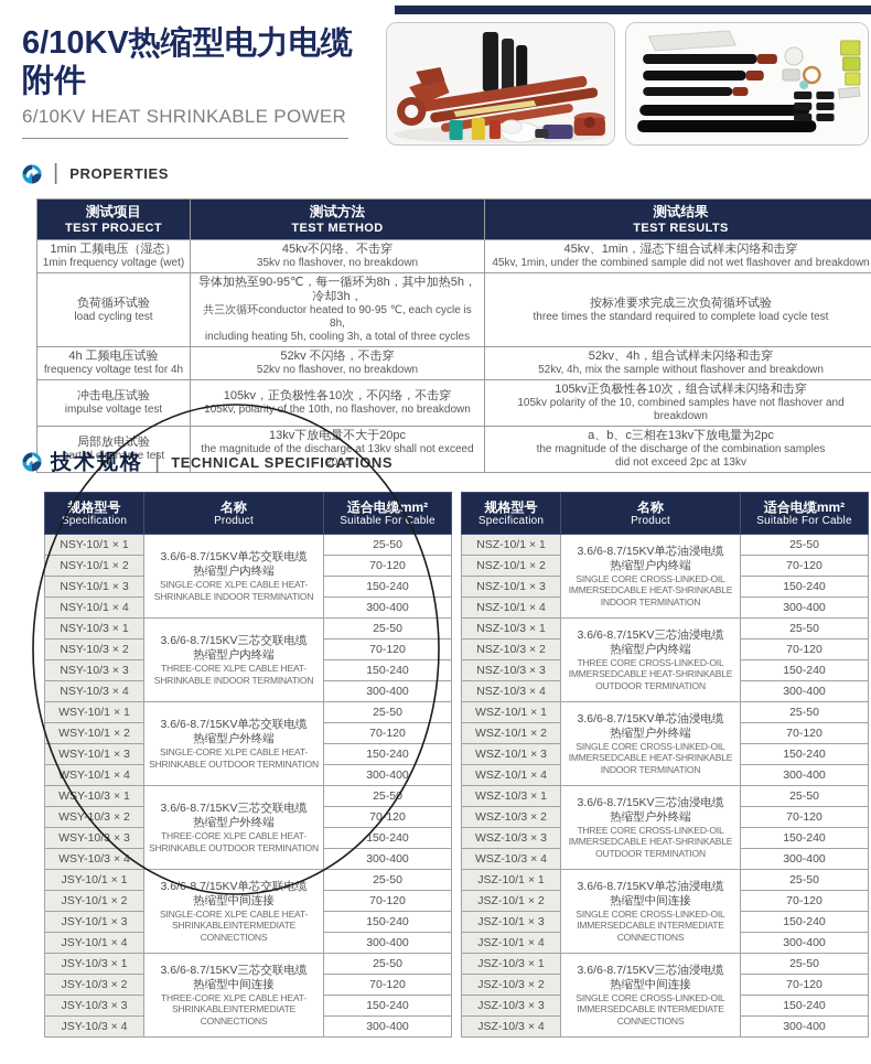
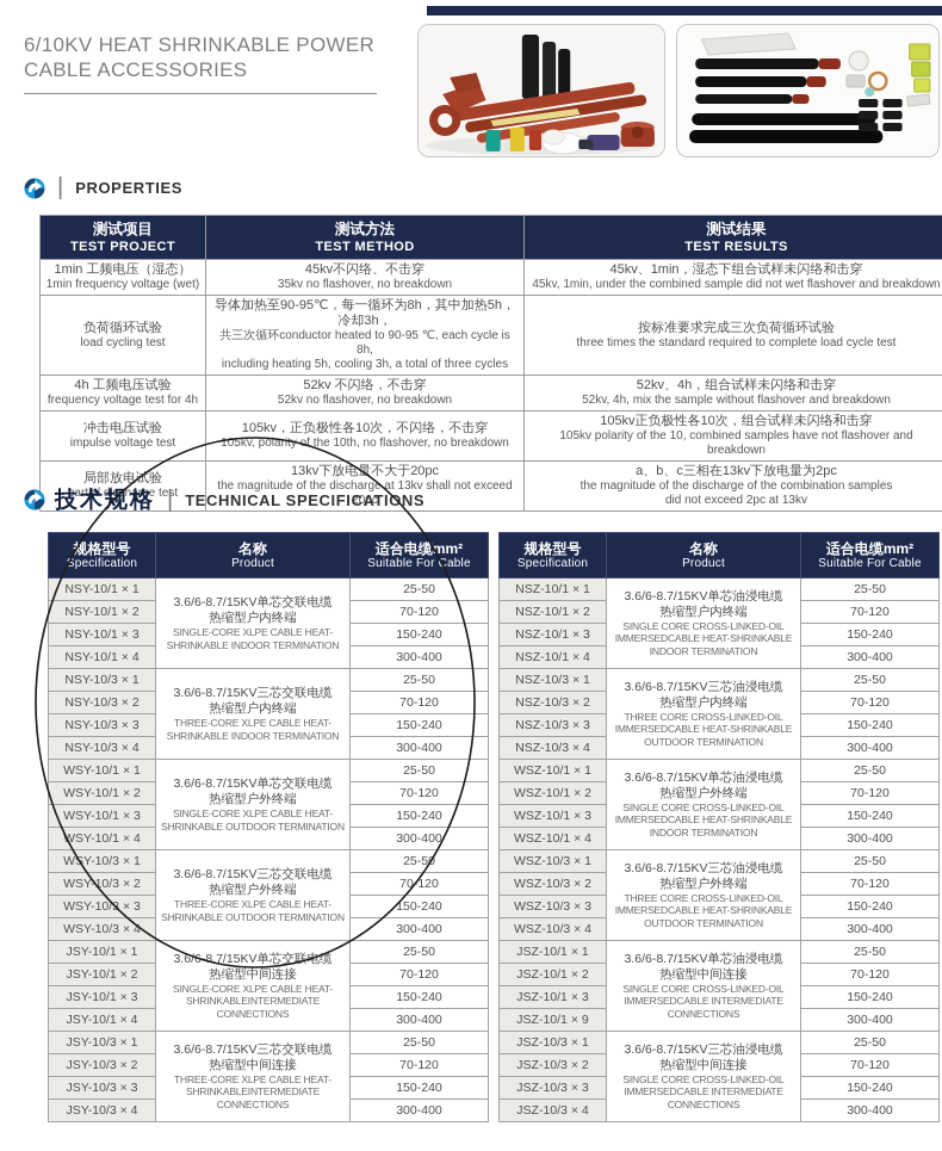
- 6/10KV热缩型电力电缆附件
  6/10KV HEAT SHRINKABLE POWER
+ CABLE ACCESSORIES
  |
  PROPERTIES
  测试项目TEST PROJECT	测试方法TEST METHOD	测试结果TEST RESULTS
  1min 工频电压（湿态）1min frequency voltage (wet)	45kv不闪络、不击穿35kv no flashover, no breakdown	45kv、1min，湿态下组合试样未闪络和击穿45kv, 1min, under the combined sample did not wet flashover and breakdown
  负荷循环试验load cycling test	导体加热至90-95℃，每一循环为8h，其中加热5h，冷却3h，共三次循环conductor heated to 90-95 ℃, each cycle is 8h,including heating 5h, cooling 3h, a total of three cycles	按标准要求完成三次负荷循环试验three times the standard required to complete load cycle test
  4h 工频电压试验frequency voltage test for 4h	52kv 不闪络，不击穿52kv no flashover, no breakdown	52kv、4h，组合试样未闪络和击穿52kv, 4h, mix the sample without flashover and breakdown
  冲击电压试验impulse voltage test	105kv，正负极性各10次，不闪络，不击穿105kv, polarity of the 10th, no flashover, no breakdown	105kv正负极性各10次，组合试样未闪络和击穿105kv polarity of the 10, combined samples have not flashover and breakdown
  局部放电试验partial disharge test	13kv下放电量不大于20pcthe magnitude of the discharge at 13kv shall not exceed 20pc	a、b、c三相在13kv下放电量为2pcthe magnitude of the discharge of the combination samplesdid not exceed 2pc at 13kv
  技术规格
  |
  TECHNICAL SPECIFICATINS
  规格型号Specification	名称Product	适合电缆mm²Suitable Forable
  NSY-10/1 × 1	3.6/6-8.7/15KV单芯交联电缆热缩型户内终端SINGLE-CORE XLPE CABLE HEAT-SHRINKABLE INDOOR TERMINATION	25-50
  NSY-10/1 × 2	70-120
  NSY-10/1 × 3	150-240
  NSY-10/1 × 4	300-400
  NSY-10/3 × 1	3.6/6-8.7/15KV三芯交联电缆热缩型户内终端THREE-CORE XLPE CABLE HEAT-SHRINKABLE INDOOR TERMINATION	25-50
  NSY-10/3 × 2	70-120
  NSY-10/3 × 3	150-240
  NSY-10/3 × 4	300-400
  WSY-10/1 × 1	3.6/6-8.7/15KV单芯交联电缆热缩型户外终端SINGLE-CORE XLPE CABLE HEAT-SHRINKABLE OUTDOOR TERMINATION	25-50
  WSY-10/1 × 2	70-120
  WSY-10/1 × 3	150-240
  WSY-10/1 × 4	300-400
  WY-10/3 × 1	3.6/6-8.7/15KV三芯交联电缆热缩型户外终端THREE-CORE XLPE CABLE HEAT-SHRINKABLE OUTDOOR TERMINATION	25-5
  WSY-10/3 × 2	70120
  WSY-10/ × 3	150-240
  WSY-10/3 × 4	300-400
  JSY-10/1 × 1	3.6/-8.7/15KV单芯交联缆热缩型中间连接SINGLE-CORE XLPE CABLE HEAT-SHRINKABLEINTERMEDIATE CONNECTIONS	25-50
  JSY-10/1 × 2	70-120
  JSY-10/1 × 3	150-240
  JSY-10/1 × 4	300-400
  JSY-10/3 × 1	3.6/6-8.7/15KV三芯交联电缆热缩型中间连接THREE-CORE XLPE CABLE HEAT-SHRINKABLEINTERMEDIATE CONNECTIONS	25-50
  JSY-10/3 × 2	70-120
  JSY-10/3 × 3	150-240
  JSY-10/3 × 4	300-400
  规格型号Specification	名称Product	适合电缆mm²Suitable For Cable
  NSZ-10/1 × 1	3.6/6-8.7/15KV单芯油浸电缆热缩型户内终端SINGLE CORE CROSS-LINKED-OILIMMERSEDCABLE HEAT-SHRINKABLEINDOOR TERMINATION	25-50
  NSZ-10/1 × 2	70-120
  NSZ-10/1 × 3	150-240
  NSZ-10/1 × 4	300-400
  NSZ-10/3 × 1	3.6/6-8.7/15KV三芯油浸电缆热缩型户内终端THREE CORE CROSS-LINKED-OILIMMERSEDCABLE HEAT-SHRINKABLEOUTDOOR TERMINATION	25-50
  NSZ-10/3 × 2	70-120
  NSZ-10/3 × 3	150-240
  NSZ-10/3 × 4	300-400
  WSZ-10/1 × 1	3.6/6-8.7/15KV单芯油浸电缆热缩型户外终端SINGLE CORE CROSS-LINKED-OILIMMERSEDCABLE HEAT-SHRINKABLEINDOOR TERMINATION	25-50
  WSZ-10/1 × 2	70-120
  WSZ-10/1 × 3	150-240
  WSZ-10/1 × 4	300-400
  WSZ-10/3 × 1	3.6/6-8.7/15KV三芯油浸电缆热缩型户外终端THREE CORE CROSS-LINKED-OILIMMERSEDCABLE HEAT-SHRINKABLEOUTDOOR TERMINATION	25-50
  WSZ-10/3 × 2	70-120
  WSZ-10/3 × 3	150-240
  WSZ-10/3 × 4	300-400
  JSZ-10/1 × 1	3.6/6-8.7/15KV单芯油浸电缆热缩型中间连接SINGLE CORE CROSS-LINKED-OILIMMERSEDCABLE INTERMEDIATECONNECTIONS	25-50
  JSZ-10/1 × 2	70-120
  JSZ-10/1 × 3	150-240
- JSZ-10/1 × 4	300-400
+ JSZ-10/1 × 9	300-400
  JSZ-10/3 × 1	3.6/6-8.7/15KV三芯油浸电缆热缩型中间连接SINGLE CORE CROSS-LINKED-OILIMMERSEDCABLE INTERMEDIATECONNECTIONS	25-50
  JSZ-10/3 × 2	70-120
  JSZ-10/3 × 3	150-240
  JSZ-10/3 × 4	300-400
